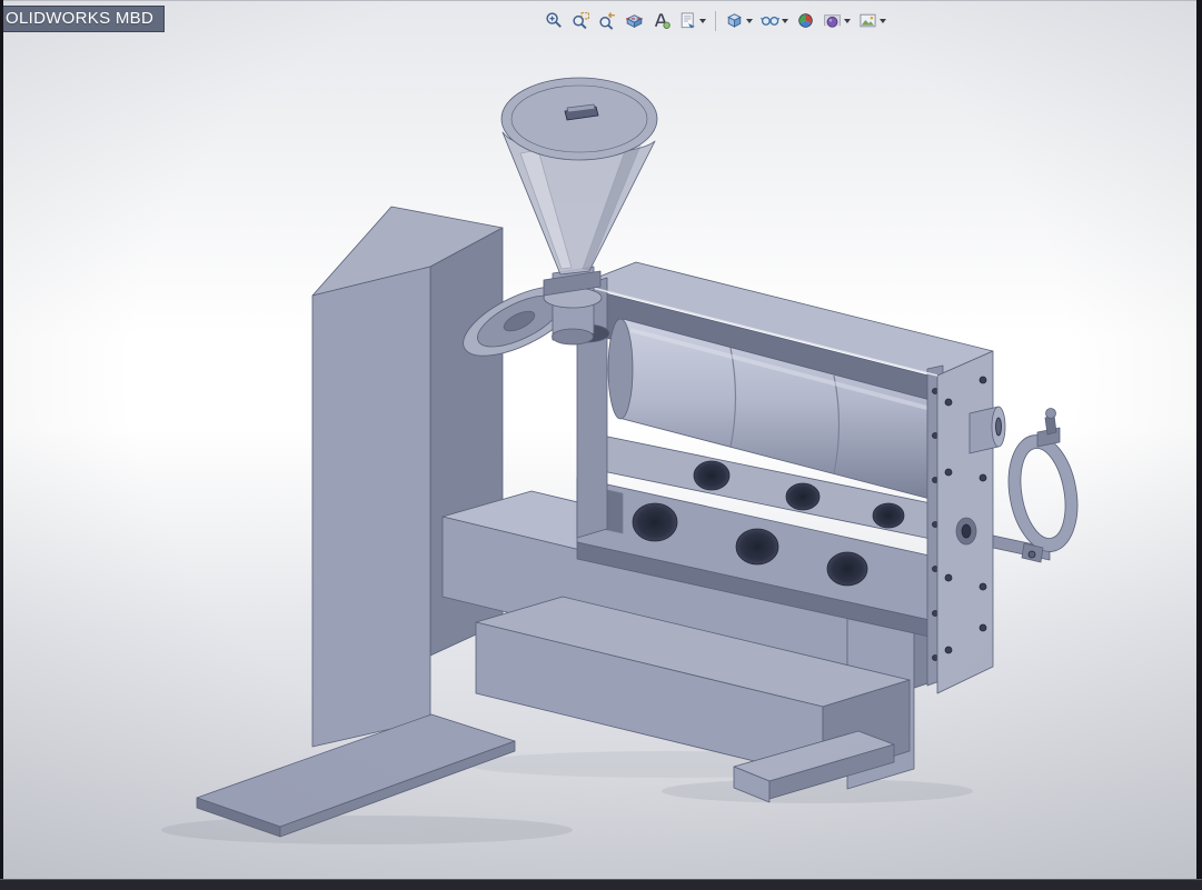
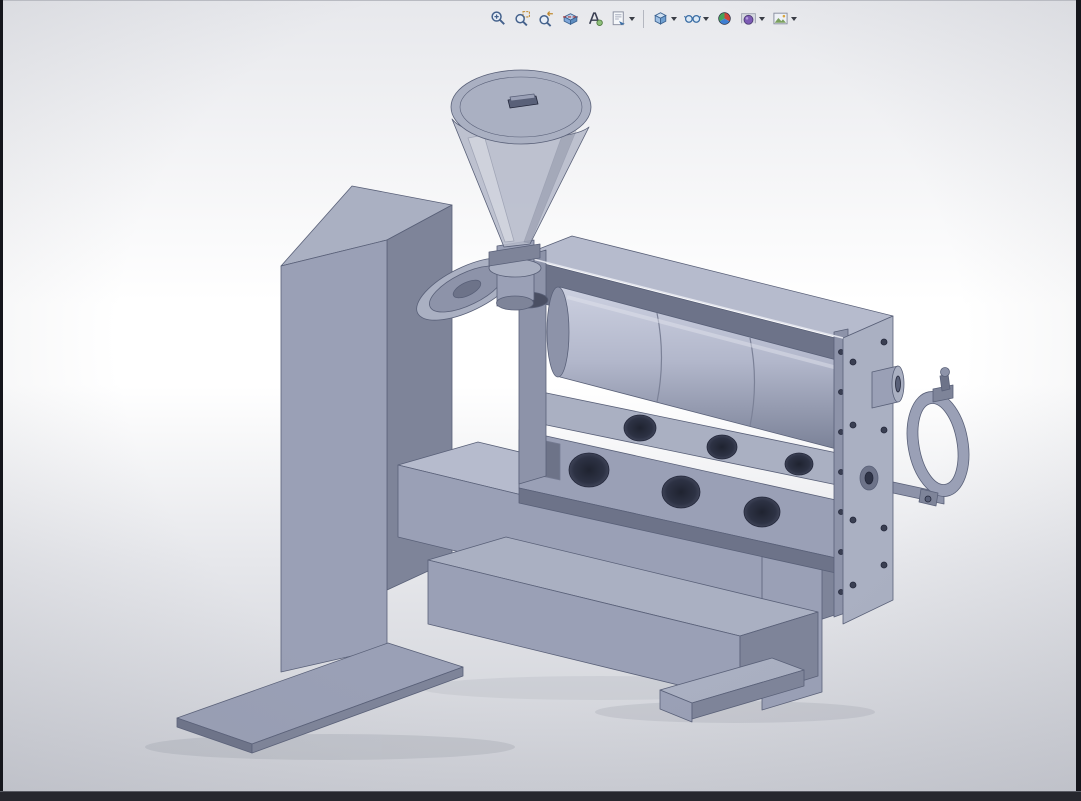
- OLIDWORKS MBD
